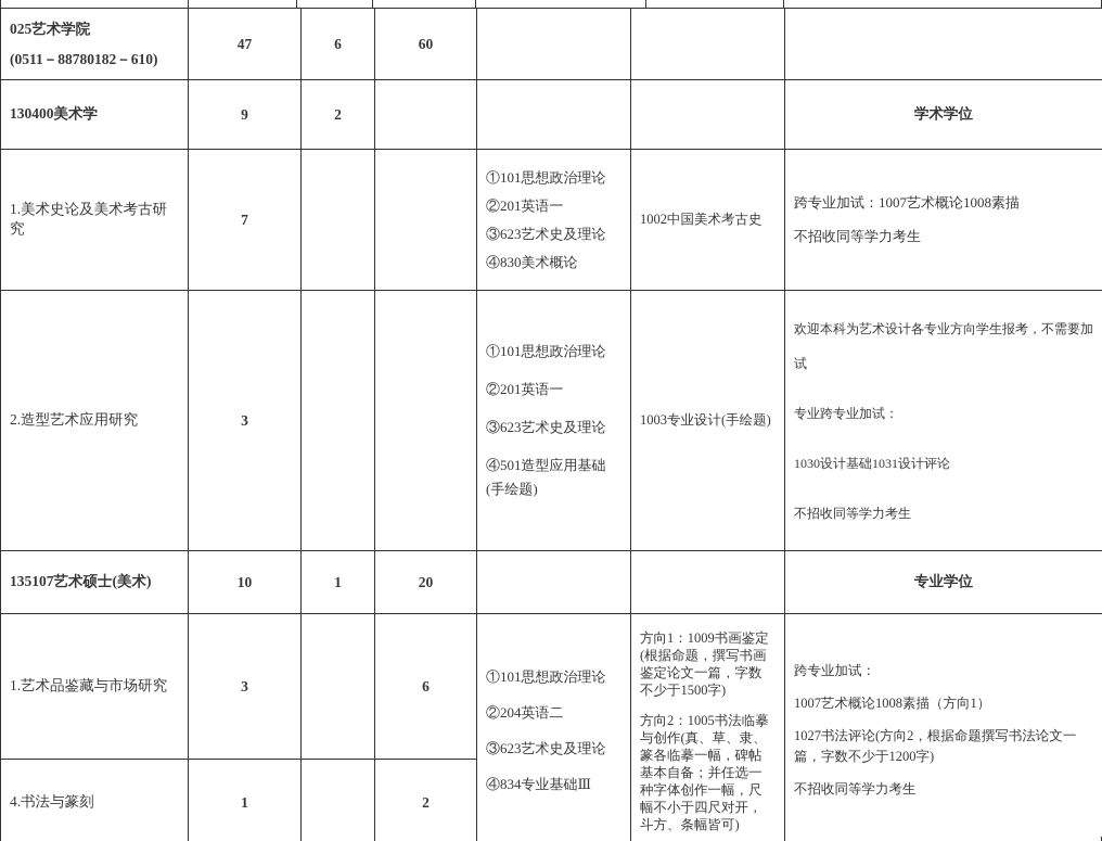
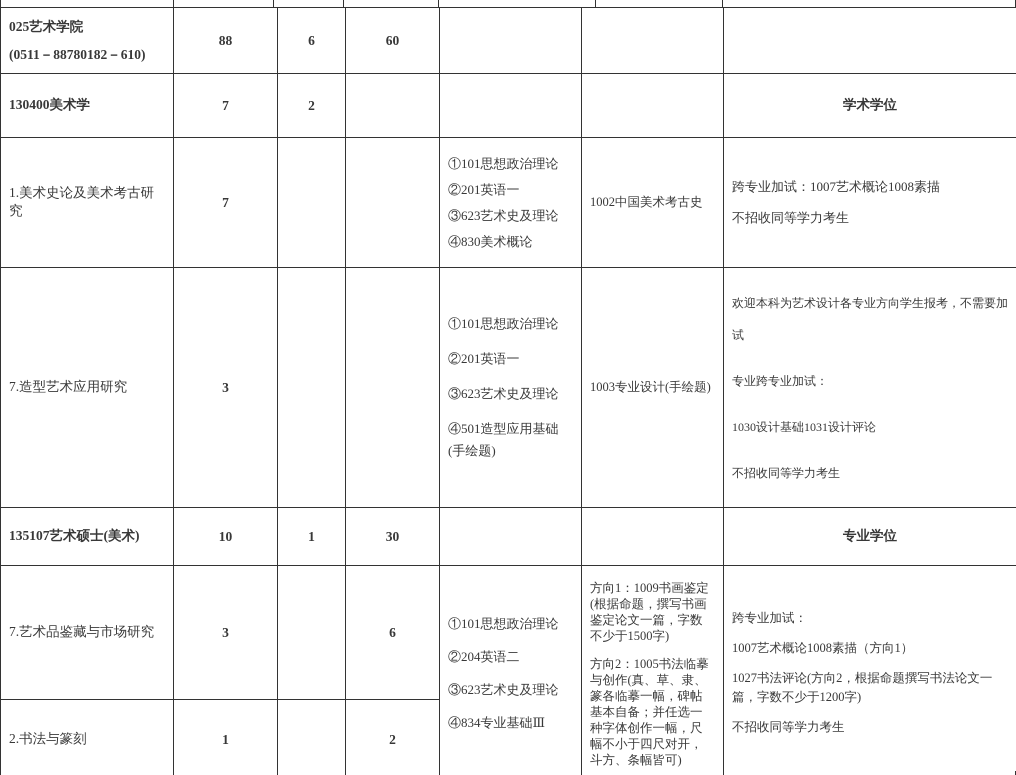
- 025艺术学院 (0511－88780182－610)	47	6	60
+ 025艺术学院 (0511－88780182－610)	88	6	60
- 130400美术学	9	2				学术学位
+ 130400美术学	7	2				学术学位
  1.美术史论及美术考古研究	7			①101思想政治理论 ②201英语一 ③623艺术史及理论 ④830美术概论	1002中国美术考古史	跨专业加试：1007艺术概论1008素描 不招收同等学力考生
- 2.造型艺术应用研究	3			①101思想政治理论 ②201英语一 ③623艺术史及理论 ④501造型应用基础(手绘题)	1003专业设计(手绘题)	欢迎本科为艺术设计各专业方向学生报考，不需要加试 专业跨专业加试： 1030设计基础1031设计评论 不招收同等学力考生
+ 7.造型艺术应用研究	3			①101思想政治理论 ②201英语一 ③623艺术史及理论 ④501造型应用基础(手绘题)	1003专业设计(手绘题)	欢迎本科为艺术设计各专业方向学生报考，不需要加试 专业跨专业加试： 1030设计基础1031设计评论 不招收同等学力考生
- 135107艺术硕士(美术)	10	1	20			专业学位
+ 135107艺术硕士(美术)	10	1	30			专业学位
- 1.艺术品鉴藏与市场研究	3		6	①101思想政治理论 ②204英语二 ③623艺术史及理论 ④834专业基础Ⅲ	方向1：1009书画鉴定(根据命题，撰写书画鉴定论文一篇，字数不少于1500字) 方向2：1005书法临摹与创作(真、草、隶、篆各临摹一幅，碑帖基本自备；并任选一种字体创作一幅，尺幅不小于四尺对开，斗方、条幅皆可)	跨专业加试： 1007艺术概论1008素描（方向1） 1027书法评论(方向2，根据命题撰写书法论文一篇，字数不少于1200字) 不招收同等学力考生
+ 7.艺术品鉴藏与市场研究	3		6	①101思想政治理论 ②204英语二 ③623艺术史及理论 ④834专业基础Ⅲ	方向1：1009书画鉴定(根据命题，撰写书画鉴定论文一篇，字数不少于1500字) 方向2：1005书法临摹与创作(真、草、隶、篆各临摹一幅，碑帖基本自备；并任选一种字体创作一幅，尺幅不小于四尺对开，斗方、条幅皆可)	跨专业加试： 1007艺术概论1008素描（方向1） 1027书法评论(方向2，根据命题撰写书法论文一篇，字数不少于1200字) 不招收同等学力考生
- 4.书法与篆刻	1		2
+ 2.书法与篆刻	1		2
